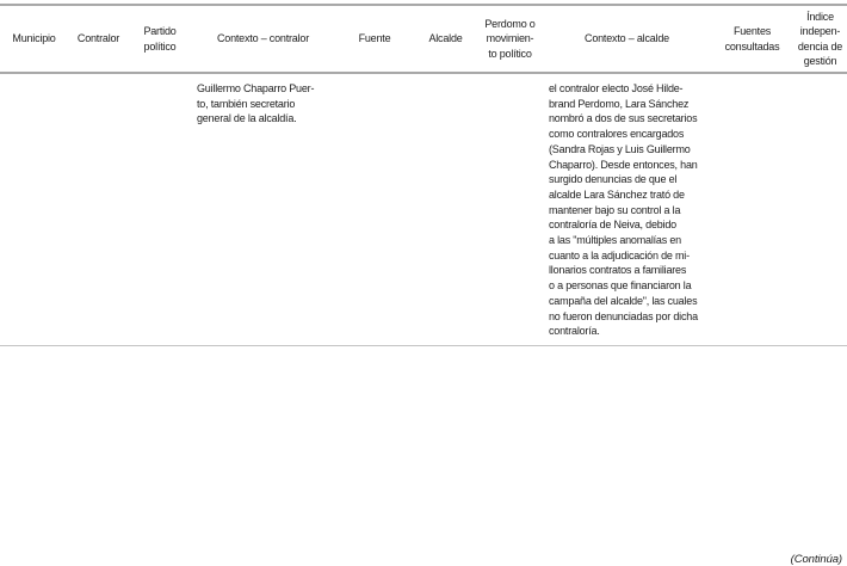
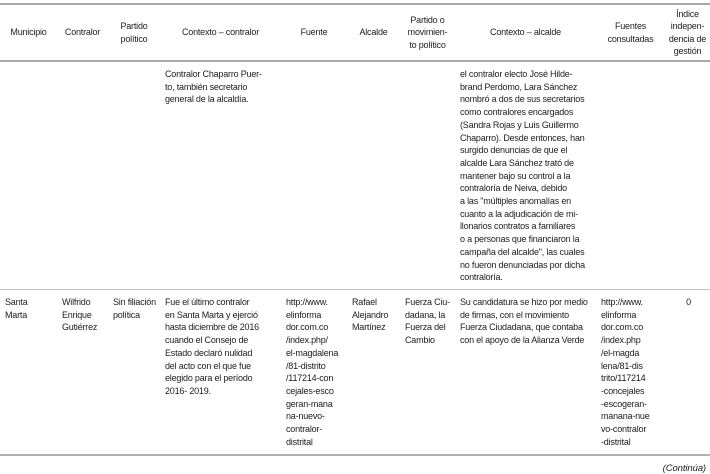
- Municipio	Contralor	Partido político	Contexto – contralor	Fuente	Alcalde	Perdomo o movimien- to político	Contexto – alcalde	Fuentes consultadas	Índice indepen- dencia de gestión
+ Municipio	Contralor	Partido político	Contexto – contralor	Fuente	Alcalde	Partido o movimien- to político	Contexto – alcalde	Fuentes consultadas	Índice indepen- dencia de gestión
- 			Guillermo Chaparro Puer- to, también secretario general de la alcaldía.				el contralor electo José Hilde- brand Perdomo, Lara Sánchez nombró a dos de sus secretarios como contralores encargados (Sandra Rojas y Luis Guillermo Chaparro). Desde entonces, han surgido denuncias de que el alcalde Lara Sánchez trató de mantener bajo su control a la contraloría de Neiva, debido a las "múltiples anomalías en cuanto a la adjudicación de mi- llonarios contratos a familiares o a personas que financiaron la campaña del alcalde", las cuales no fueron denunciadas por dicha contraloría.
+ 			Contralor Chaparro Puer- to, también secretario general de la alcaldía.				el contralor electo José Hilde- brand Perdomo, Lara Sánchez nombró a dos de sus secretarios como contralores encargados (Sandra Rojas y Luis Guillermo Chaparro). Desde entonces, han surgido denuncias de que el alcalde Lara Sánchez trató de mantener bajo su control a la contraloría de Neiva, debido a las "múltiples anomalías en cuanto a la adjudicación de mi- llonarios contratos a familiares o a personas que financiaron la campaña del alcalde", las cuales no fueron denunciadas por dicha contraloría.
+ Santa Marta	Wilfrido Enrique Gutiérrez	Sin filiación política	Fue el último contralor en Santa Marta y ejerció hasta diciembre de 2016 cuando el Consejo de Estado declaró nulidad del acto con el que fue elegido para el período 2016- 2019.	http://www. elinforma dor.com.co /index.php/ el-magdalena /81-distrito /117214-con cejales-esco geran-mana na-nuevo- contralor- distrital	Rafael Alejandro Martínez	Fuerza Ciu- dadana, la Fuerza del Cambio	Su candidatura se hizo por medio de firmas, con el movimiento Fuerza Ciudadana, que contaba con el apoyo de la Alianza Verde	http://www. elinforma dor.com.co /index.php /el-magda lena/81-dis trito/117214 -concejales -escogeran- manana-nue vo-contralor -distrital	0
  (Continúa)
